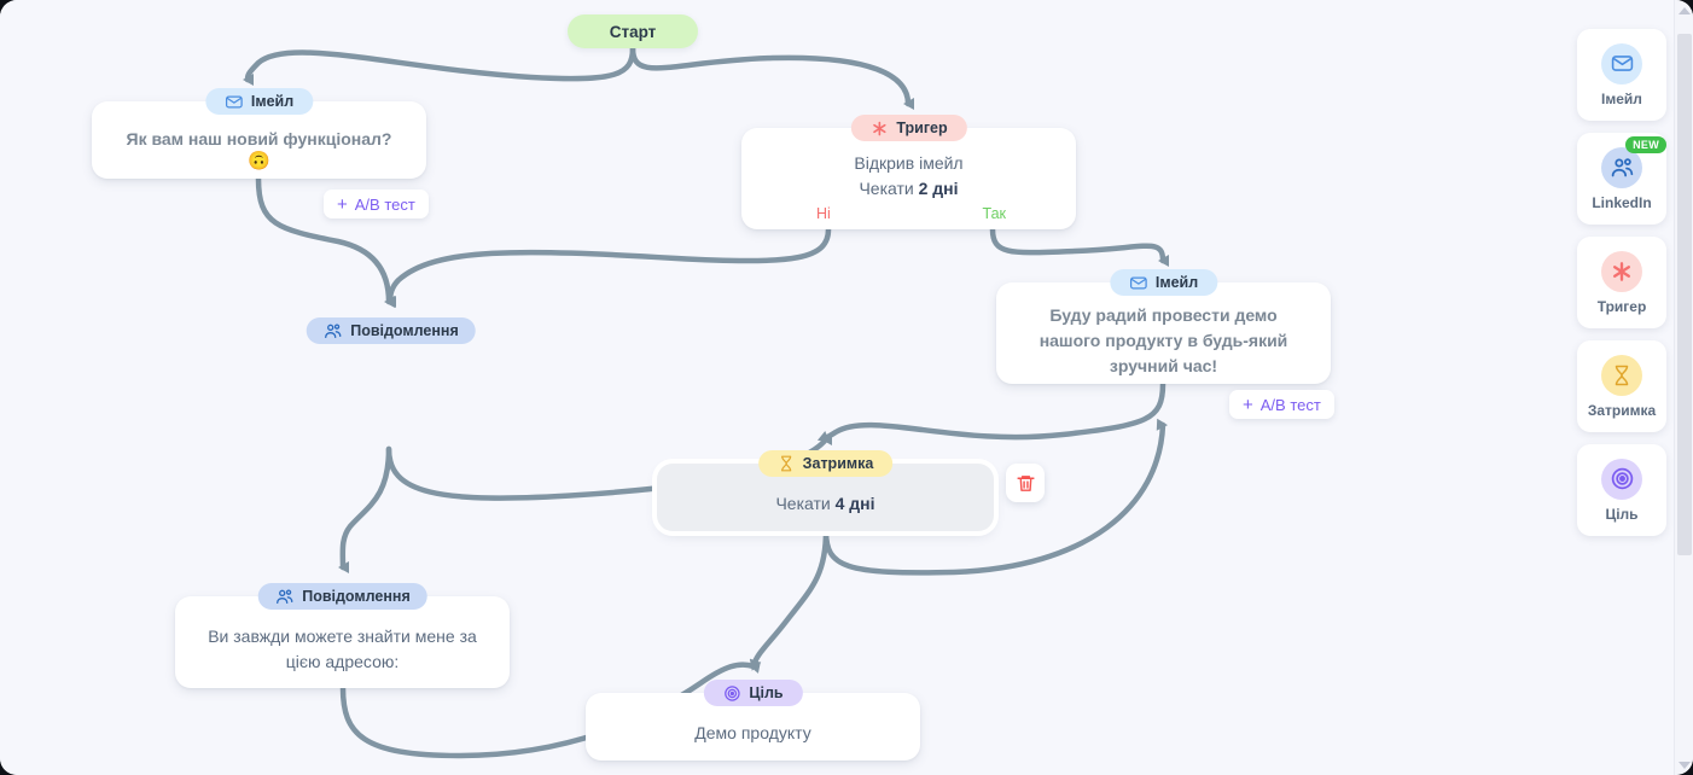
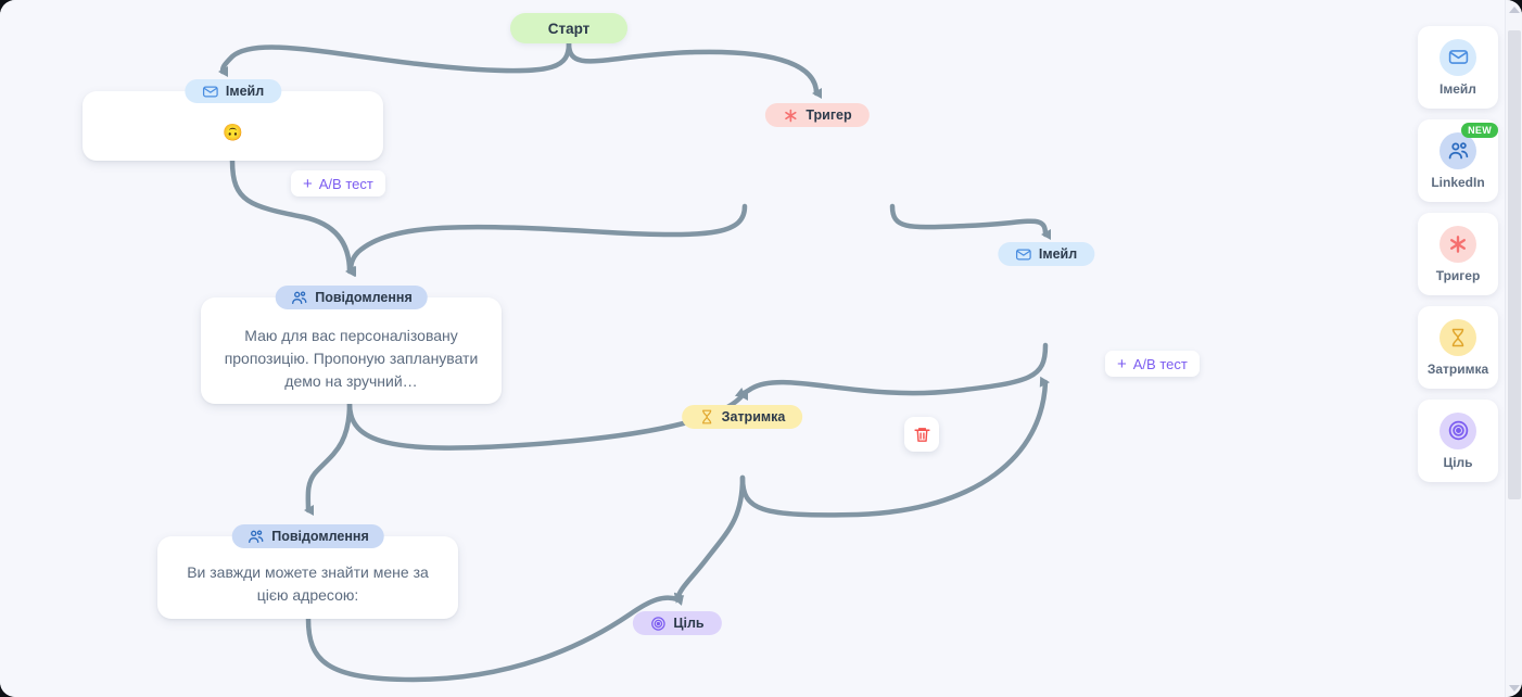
  Старт
  Імейл
- Як вам наш новий функціонал?
  🙃
  +
  A/B тест
  Тригер
- Відкрив імейл
- Чекати 2 дні
- Ні
- Так
  Імейл
- Буду радий провести демо нашого продукту в будь-який зручний час!
  +
  A/B тест
  Повідомлення
+ Маю для вас персоналізовану пропозицію. Пропоную запланувати демо на зручний…
  Затримка
- Чекати 4 дні
  Повідомлення
  Ви завжди можете знайти мене за цією адресою:
  Ціль
- Демо продукту
  Імейл
  NEW
  LinkedIn
  Тригер
  Затримка
  Ціль
